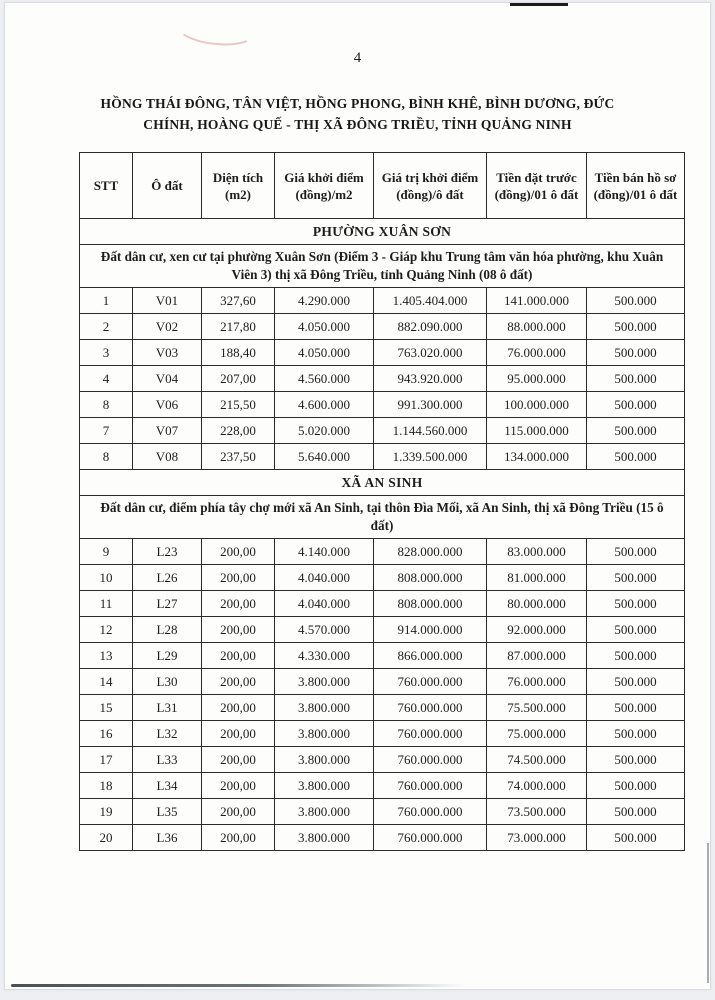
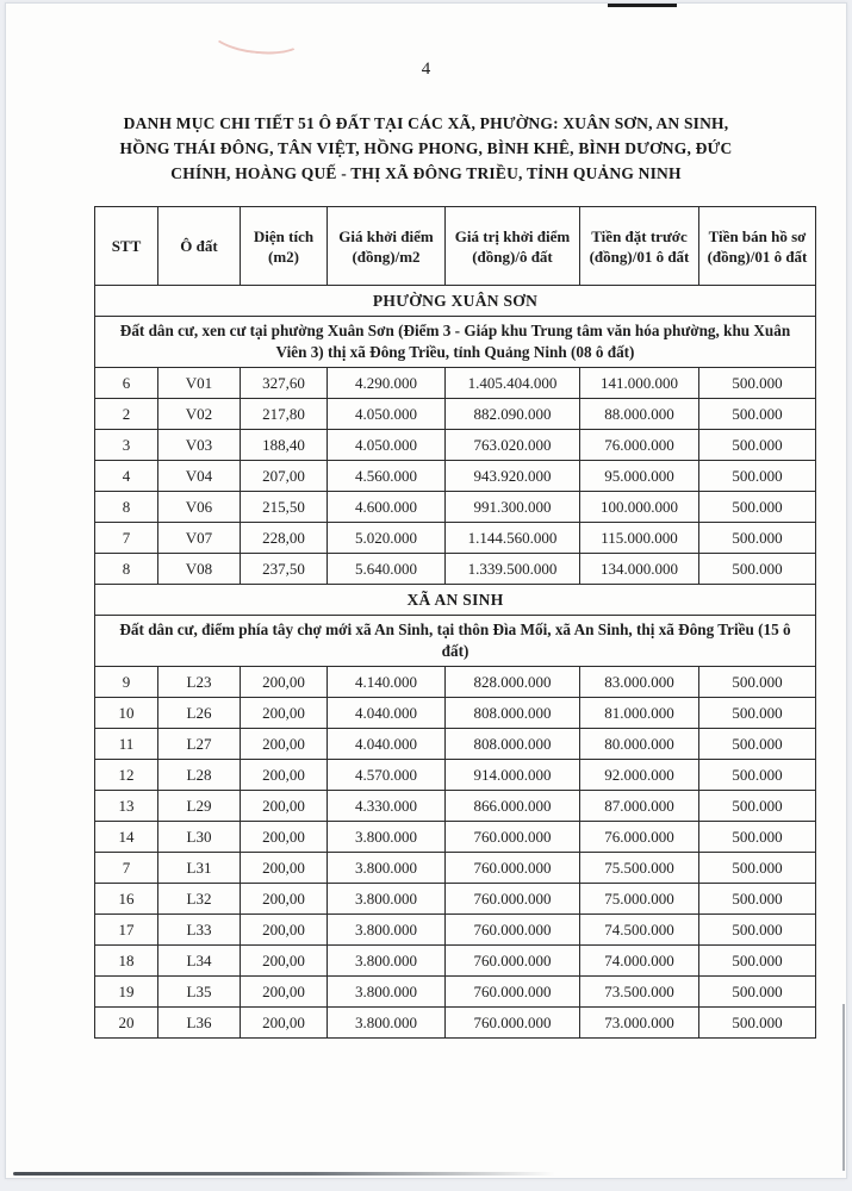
  4
+ DANH MỤC CHI TIẾT 51 Ô ĐẤT TẠI CÁC XÃ, PHƯỜNG: XUÂN SƠN, AN SINH,
  HỒNG THÁI ĐÔNG, TÂN VIỆT, HỒNG PHONG, BÌNH KHÊ, BÌNH DƯƠNG, ĐỨC
  CHÍNH, HOÀNG QUẾ - THỊ XÃ ĐÔNG TRIỀU, TỈNH QUẢNG NINH
  STT	Ô đất	Diện tích (m2)	Giá khởi điểm (đồng)/m2	Giá trị khởi điểm (đồng)/ô đất	Tiền đặt trước (đồng)/01 ô đất	Tiền bán hồ sơ (đồng)/01 ô đất
  PHƯỜNG XUÂN SƠN
  Đất dân cư, xen cư tại phường Xuân Sơn (Điểm 3 - Giáp khu Trung tâm văn hóa phường, khu Xuân Viên 3) thị xã Đông Triều, tỉnh Quảng Ninh (08 ô đất)
- 1	V01	327,60	4.290.000	1.405.404.000	141.000.000	500.000
+ 6	V01	327,60	4.290.000	1.405.404.000	141.000.000	500.000
  2	V02	217,80	4.050.000	882.090.000	88.000.000	500.000
  3	V03	188,40	4.050.000	763.020.000	76.000.000	500.000
  4	V04	207,00	4.560.000	943.920.000	95.000.000	500.000
  8	V06	215,50	4.600.000	991.300.000	100.000.000	500.000
  7	V07	228,00	5.020.000	1.144.560.000	115.000.000	500.000
  8	V08	237,50	5.640.000	1.339.500.000	134.000.000	500.000
  XÃ AN SINH
  Đất dân cư, điểm phía tây chợ mới xã An Sinh, tại thôn Đìa Mối, xã An Sinh, thị xã Đông Triều (15 ô đất)
  9	L23	200,00	4.140.000	828.000.000	83.000.000	500.000
  10	L26	200,00	4.040.000	808.000.000	81.000.000	500.000
  11	L27	200,00	4.040.000	808.000.000	80.000.000	500.000
  12	L28	200,00	4.570.000	914.000.000	92.000.000	500.000
  13	L29	200,00	4.330.000	866.000.000	87.000.000	500.000
  14	L30	200,00	3.800.000	760.000.000	76.000.000	500.000
- 15	L31	200,00	3.800.000	760.000.000	75.500.000	500.000
+ 7	L31	200,00	3.800.000	760.000.000	75.500.000	500.000
  16	L32	200,00	3.800.000	760.000.000	75.000.000	500.000
  17	L33	200,00	3.800.000	760.000.000	74.500.000	500.000
  18	L34	200,00	3.800.000	760.000.000	74.000.000	500.000
  19	L35	200,00	3.800.000	760.000.000	73.500.000	500.000
  20	L36	200,00	3.800.000	760.000.000	73.000.000	500.000
